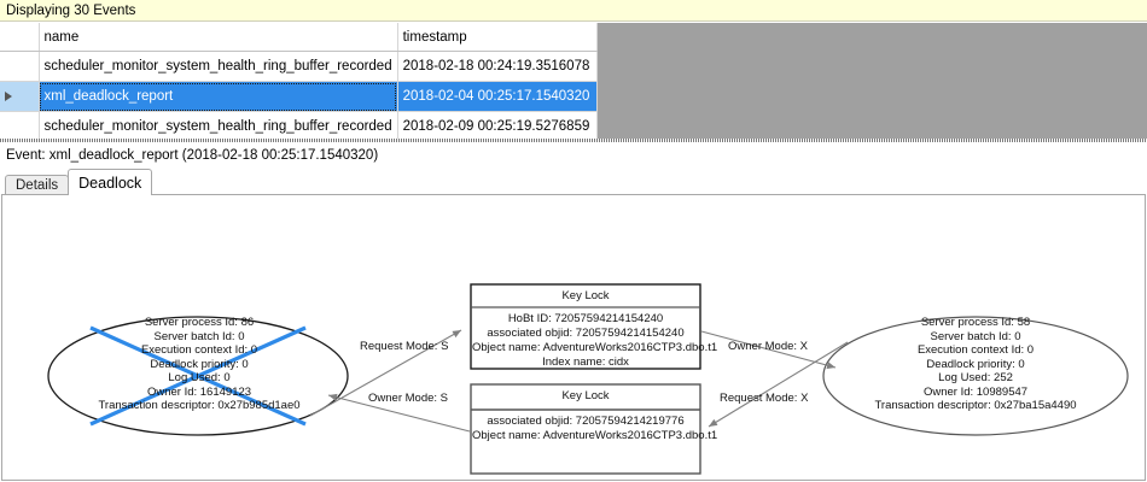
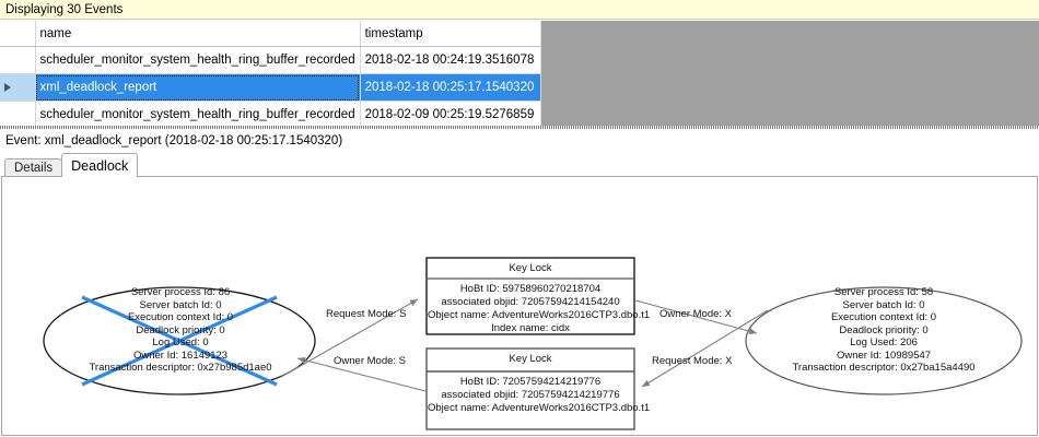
  Displaying 30 Events
  	name	timestamp
  	scheduler_monitor_system_health_ring_buffer_recorded	2018-02-18 00:24:19.3516078
- 	xml_deadlock_report	2018-02-04 00:25:17.1540320
+ 	xml_deadlock_report	2018-02-18 00:25:17.1540320
  	scheduler_monitor_system_health_ring_buffer_recorded	2018-02-09 00:25:19.5276859
  Event: xml_deadlock_report (2018-02-18 00:25:17.1540320)
  Details
  Deadlock
  Server process Id: 86
  Server batch Id: 0
  Execution context Id: 0
  Deadlock priority: 0
  Log Used: 0
  Owner Id: 16149123
  Transaction descriptor: 0x27b985d1ae0
  Server process Id: 58
  Server batch Id: 0
  Execution context Id: 0
  Deadlock priority: 0
- Log Used: 252
+ Log Used: 206
  Owner Id: 10989547
  Transaction descriptor: 0x27ba15a4490
  Key Lock
- HoBt ID: 72057594214154240
+ HoBt ID: 59758960270218704
  associated objid: 72057594214154240
  Object name: AdventureWorks2016CTP3.dbo.t1
  Index name: cidx
  Key Lock
+ HoBt ID: 72057594214219776
  associated objid: 72057594214219776
  Object name: AdventureWorks2016CTP3.dbo.t1
  Request Mode: S
  Owner Mode: X
  Owner Mode: S
  Request Mode: X
